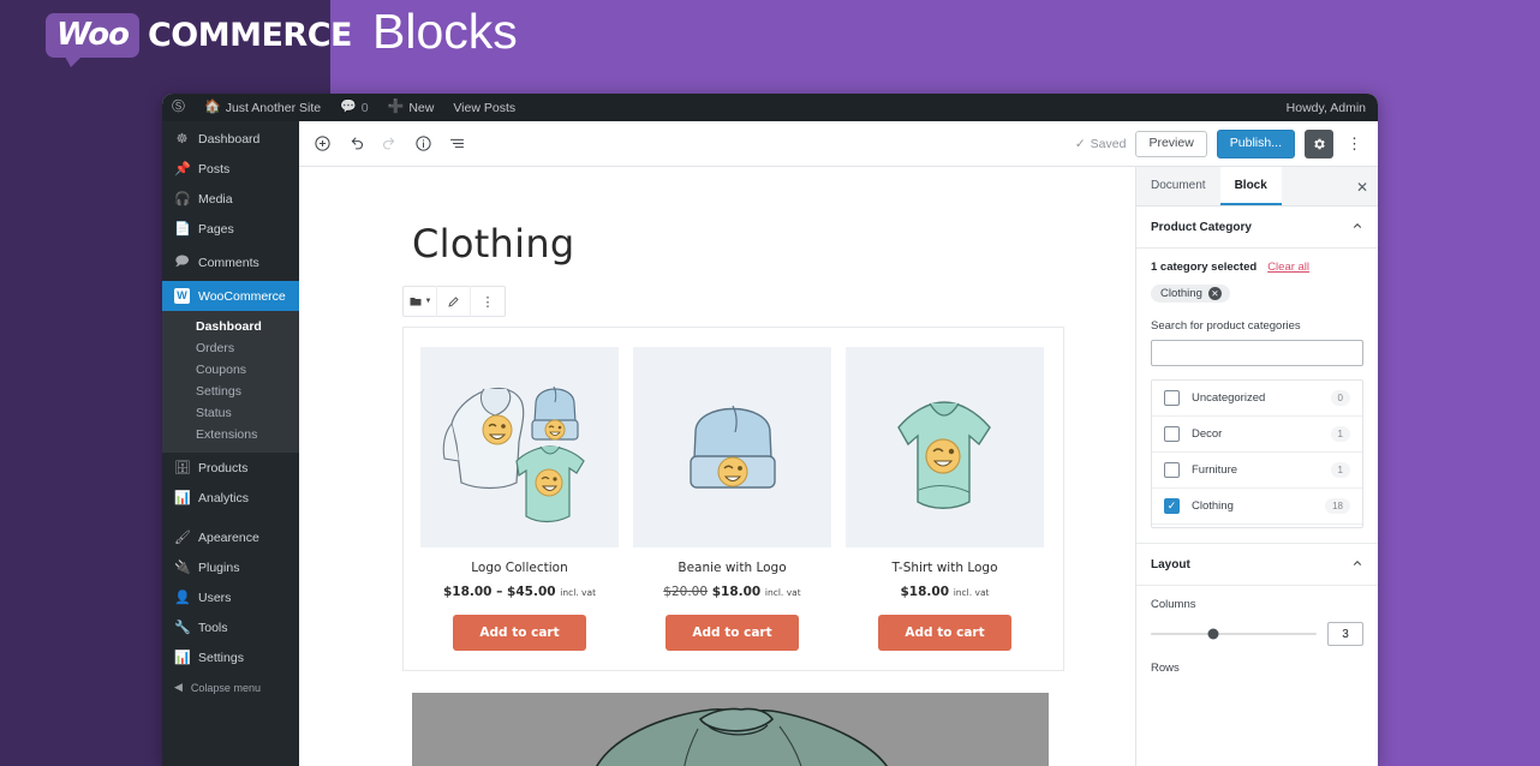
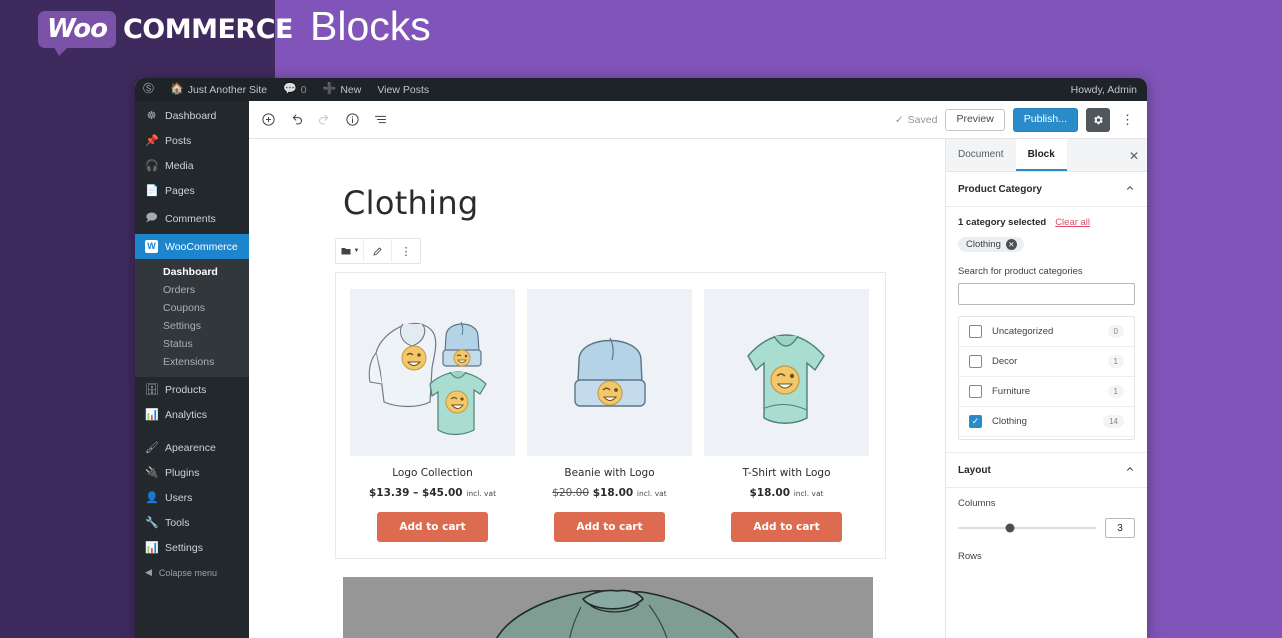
  Woo
  COMMERCE
  Blocks
  Ⓢ
  🏠
  Just Another Site
  💬
  0
  ➕
  New
  View Posts
  Howdy, Admin
  ☸
  Dashboard
  📌
  Posts
  🎧
  Media
  📄
  Pages
  🗩
  Comments
  W
  WooCommerce
  Dashboard
  Orders
  Coupons
  Settings
  Status
  Extensions
  🗄
  Products
  📊
  Analytics
  🖌
  Apearence
  🔌
  Plugins
  👤
  Users
  🔧
  Tools
  📊
  Settings
  ◀
  Colapse menu
  ✓
  Saved
  Preview
  Publish...
  ⋮
  Clothing
  ⋮
  Logo Collection
- $18.00 – $45.00 incl. vat
+ $13.39 – $45.00 incl. vat
  Add to cart
  Beanie with Logo
  $20.00 $18.00 incl. vat
  Add to cart
  T-Shirt with Logo
  $18.00 incl. vat
  Add to cart
  Document
  Block
  ✕
  Product Category
  1 category selected
  Clear all
  Clothing
  ✕
  Search for product categories
  Uncategorized
  0
  Decor
  1
  Furniture
  1
  ✓
  Clothing
- 18
+ 14
  Layout
  Columns
  3
  Rows
